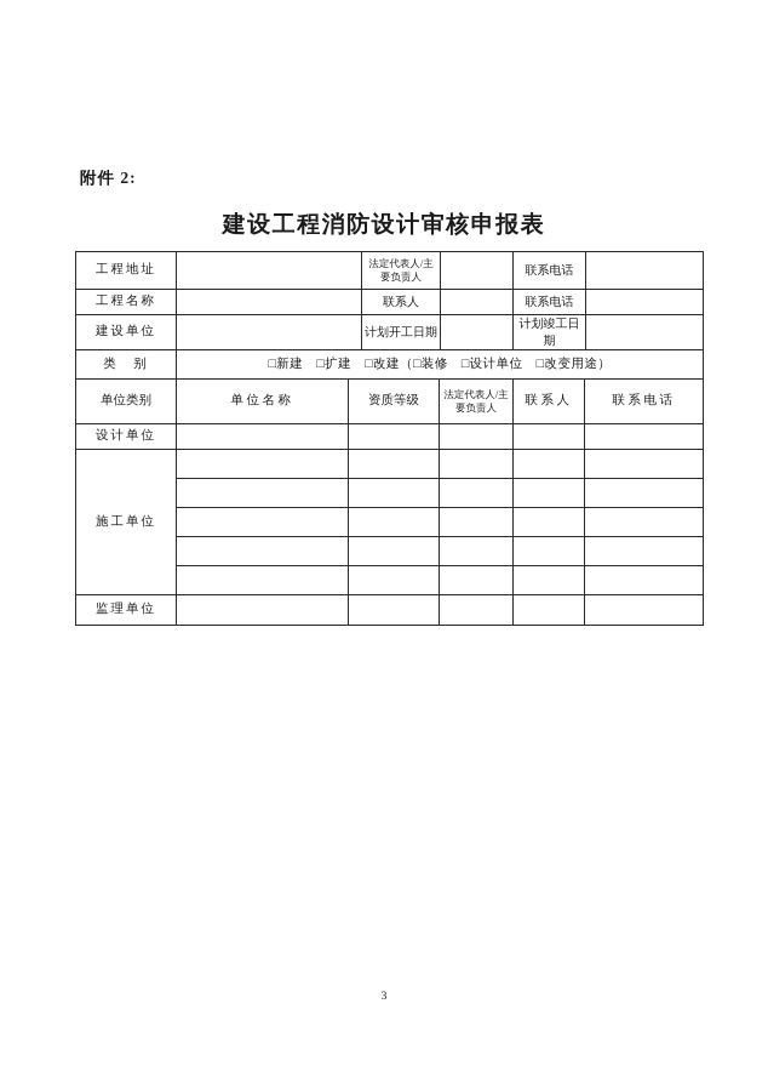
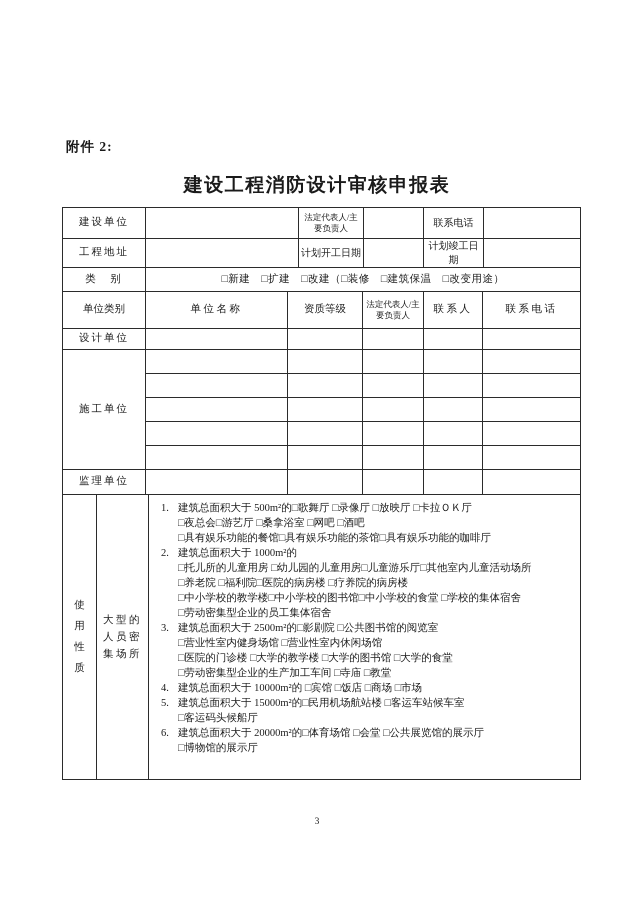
  附件 2:
  建设工程消防设计审核申报表
- 工程地址		法定代表人/主要负责人		联系电话
+ 建设单位		法定代表人/主要负责人		联系电话
- 工程名称		联系人		联系电话
- 建设单位		计划开工日期		计划竣工日期
+ 工程地址		计划开工日期		计划竣工日期
- 类 别	□新建 □扩建 □改建（□装修 □设计单位 □改变用途）
+ 类 别	□新建 □扩建 □改建（□装修 □建筑保温 □改变用途）
  单位类别	单位名称	资质等级	法定代表人/主要负责人	联系人	联系电话
  设计单位
  施工单位
  监理单位
+ 使 用 性 质	大型的 人员密 集场所	1. 建筑总面积大于 500m²的□歌舞厅 □录像厅 □放映厅 □卡拉ＯＫ厅 □夜总会□游艺厅 □桑拿浴室 □网吧 □酒吧 □具有娱乐功能的餐馆□具有娱乐功能的茶馆□具有娱乐功能的咖啡厅 2. 建筑总面积大于 1000m²的 □托儿所的儿童用房 □幼儿园的儿童用房□儿童游乐厅□其他室内儿童活动场所 □养老院 □福利院□医院的病房楼 □疗养院的病房楼 □中小学校的教学楼□中小学校的图书馆□中小学校的食堂 □学校的集体宿舍 □劳动密集型企业的员工集体宿舍 3. 建筑总面积大于 2500m²的□影剧院 □公共图书馆的阅览室 □营业性室内健身场馆 □营业性室内休闲场馆 □医院的门诊楼 □大学的教学楼 □大学的图书馆 □大学的食堂 □劳动密集型企业的生产加工车间 □寺庙 □教堂 4. 建筑总面积大于 10000m²的 □宾馆 □饭店 □商场 □市场 5. 建筑总面积大于 15000m²的□民用机场航站楼 □客运车站候车室 □客运码头候船厅 6. 建筑总面积大于 20000m²的□体育场馆 □会堂 □公共展览馆的展示厅 □博物馆的展示厅
  3
